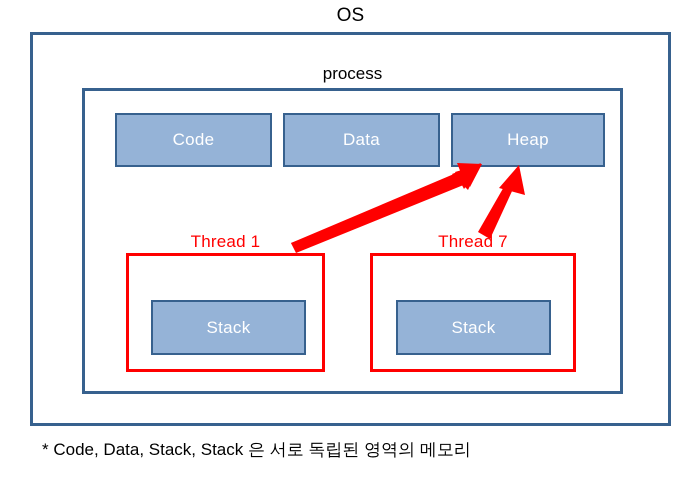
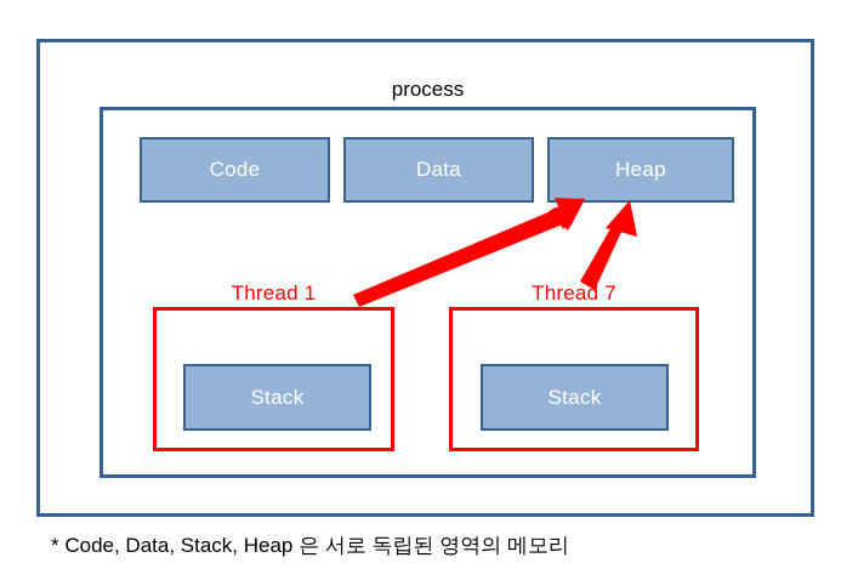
- OS
  process
  Code
  Data
  Heap
  Thread 1
  Stack
  Thread 7
  Stack
- * Code, Data, Stack, Stack 은 서로 독립된 영역의 메모리
+ * Code, Data, Stack, Heap 은 서로 독립된 영역의 메모리
